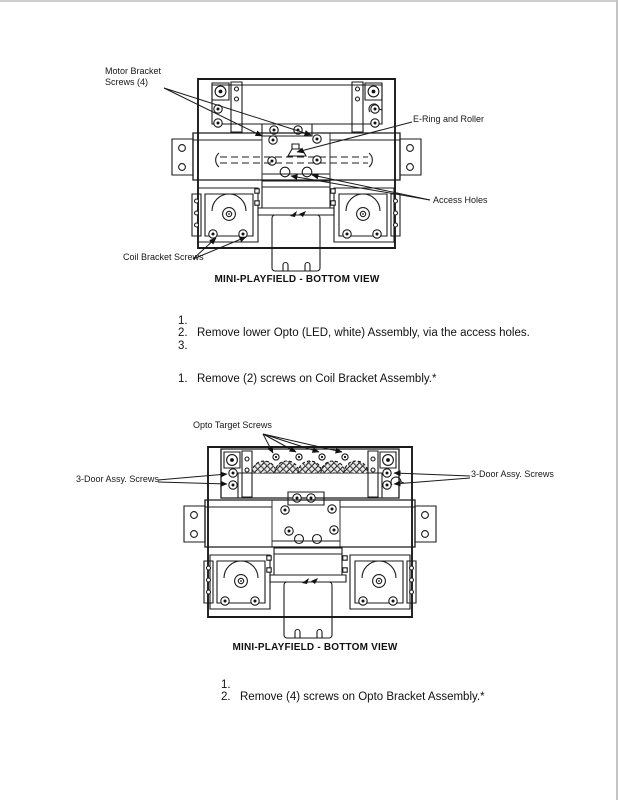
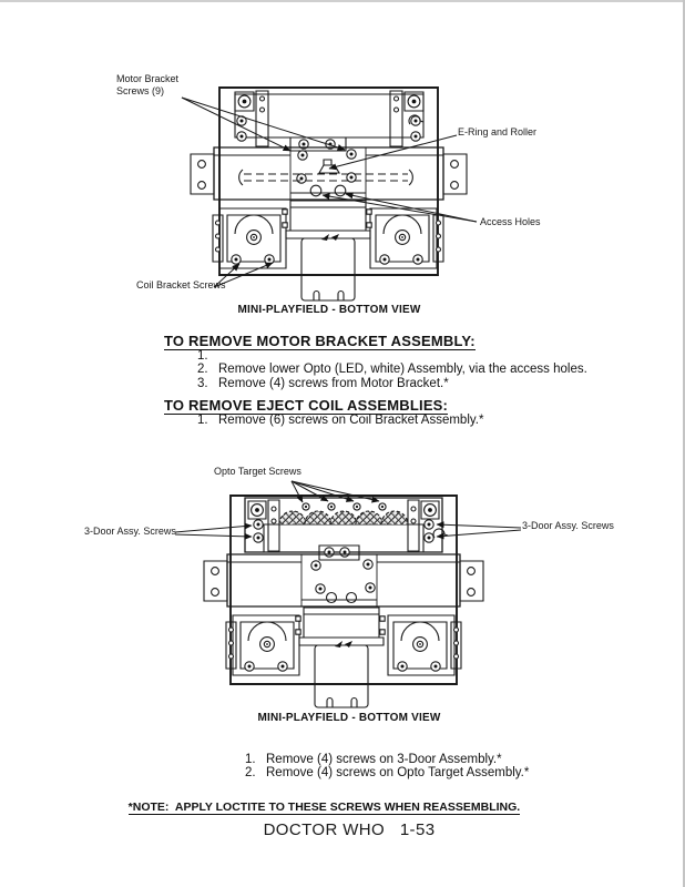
  Motor Bracket
- Screws (4)
+ Screws (9)
  E-Ring and Roller
  Access Holes
  Coil Bracket Screws
  MINI-PLAYFIELD - BOTTOM VIEW
+ TO REMOVE MOTOR BRACKET ASSEMBLY:
  1.
  2.
  Remove lower Opto (LED, white) Assembly, via the access holes.
  3.
+ Remove (4) screws from Motor Bracket.*
+ TO REMOVE EJECT COIL ASSEMBLIES:
  1.
- Remove (2) screws on Coil Bracket Assembly.*
+ Remove (6) screws on Coil Bracket Assembly.*
  Opto Target Screws
  3-Door Assy. Screws
  3-Door Assy. Screws
  MINI-PLAYFIELD - BOTTOM VIEW
  1.
+ Remove (4) screws on 3-Door Assembly.*
  2.
- Remove (4) screws on Opto Bracket Assembly.*
+ Remove (4) screws on Opto Target Assembly.*
+ *NOTE: APPLY LOCTITE TO THESE SCREWS WHEN REASSEMBLING.
+ DOCTOR WHO 1-53
